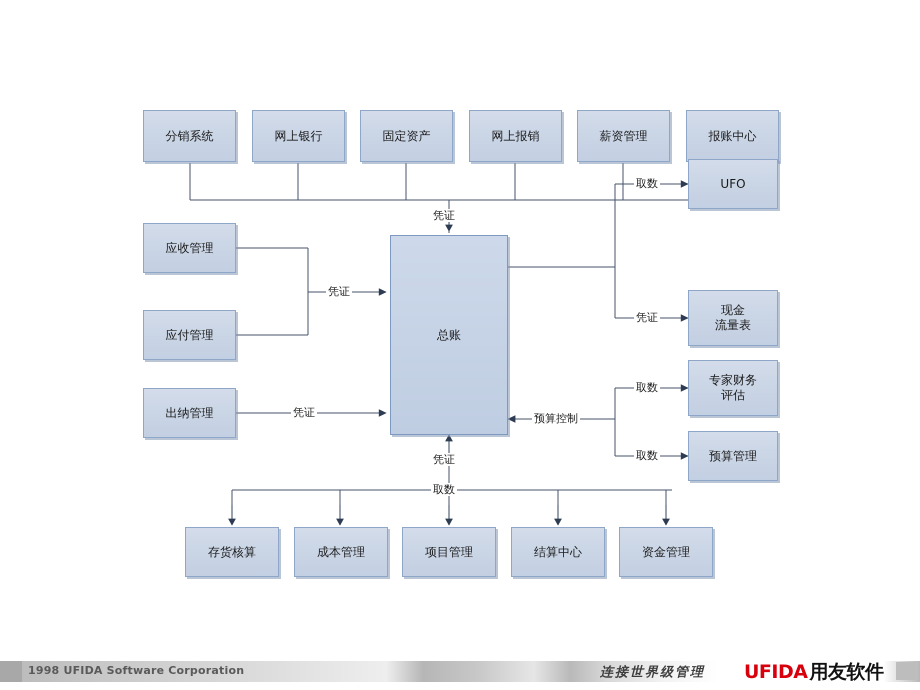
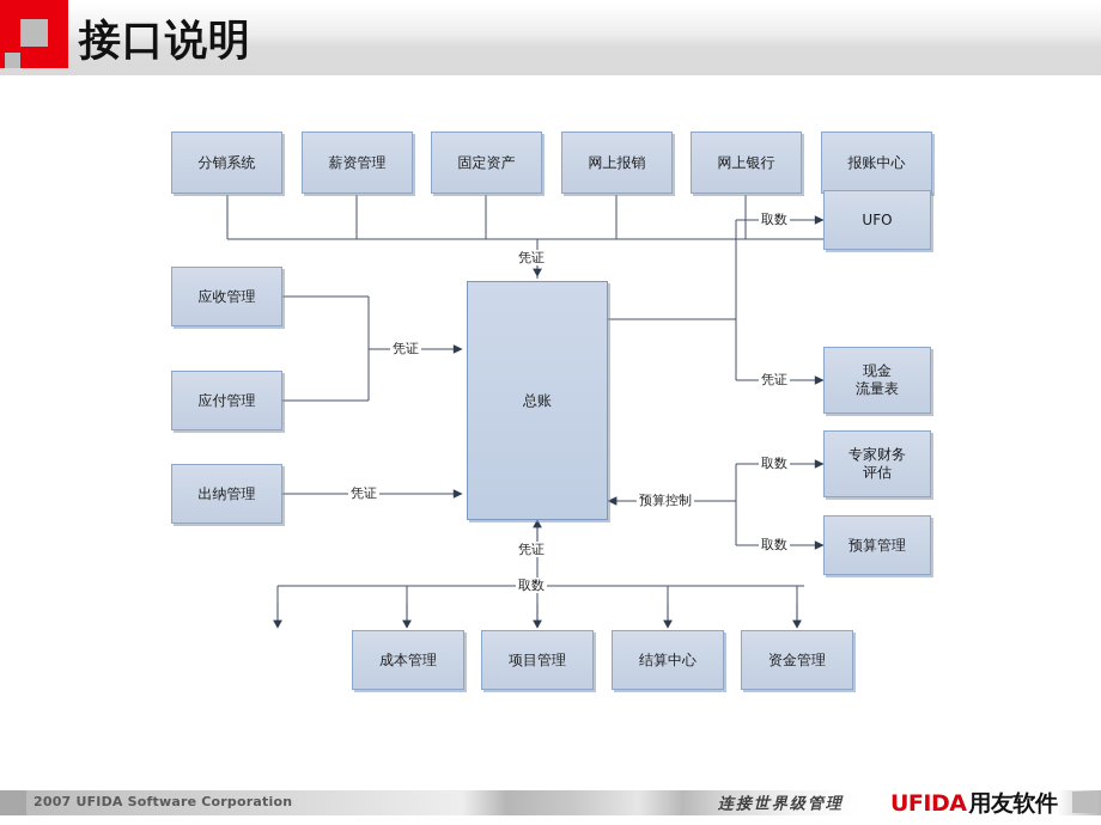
+ 接口说明
  分销系统
- 网上银行
+ 薪资管理
  固定资产
  网上报销
- 薪资管理
+ 网上银行
  报账中心
  应收管理
  应付管理
  出纳管理
  总账
  UFO
  现金
  流量表
  专家财务
  评估
  预算管理
- 存货核算
  成本管理
  项目管理
  结算中心
  资金管理
  凭证
  凭证
  凭证
  取数
  凭证
  取数
  取数
  预算控制
  凭证
  取数
- 1998 UFIDA Software Corporation
+ 2007 UFIDA Software Corporation
  连接世界级管理
  UFIDA用友软件
